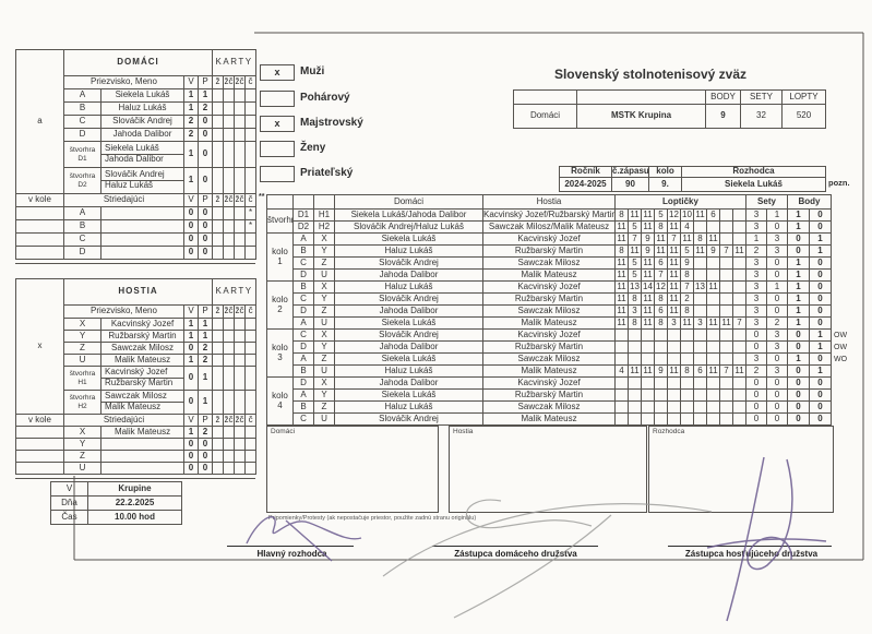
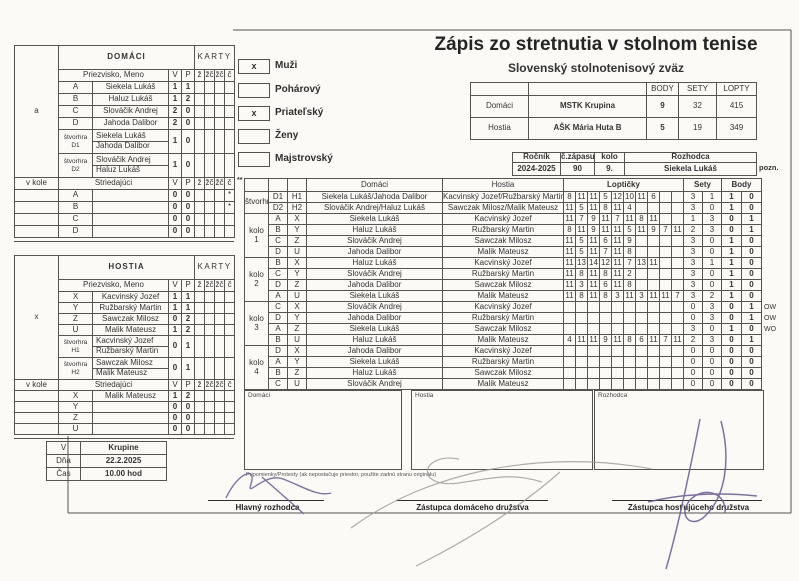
  a	DOMÁCI	KARTY
  Priezvisko, Meno	V	P	ž	žč	žč	č
  A	Siekela Lukáš	1	1
  B	Haluz Lukáš	1	2
  C	Slováčik Andrej	2	0
  D	Jahoda Dalibor	2	0
  	Siekela LukášJahoda Dalibor	1	0
  	Slováčik AndrejHaluz Lukáš	1	0
  v kole	Striedajúci	V	P	ž	žč	žč	č
  	A		0	0				*
  	B		0	0				*
  	C		0	0
  	D		0	0
  x	HOSTIA	KARTY
  Priezvisko, Meno	V	P	ž	žč	žč	č
  X	Kacvinský Jozef	1	1
  Y	Ružbarský Martin	1	1
  Z	Sawczak Milosz	0	2
  U	Malik Mateusz	1	2
  	Kacvinský JozefRužbarský Martin	0	1
  	Sawczak MiloszMalik Mateusz	0	1
  v kole	Striedajúci	V	P	ž	žč	žč	č
  	X	Malik Mateusz	1	2
  	Y		0	0
  	Z		0	0
  	U		0	0
  V	Krupine
  Dňa	22.2.2025
  Čas	10.00 hod
  x
  Muži
  Pohárový
  x
- Majstrovský
+ Priateľský
  Ženy
- Priateľský
+ Majstrovský
+ Zápis zo stretnutia v stolnom tenise
  Slovenský stolnotenisový zväz
  		BODY	SETY	LOPTY
- Domáci	MSTK Krupina	9	32	520
+ Domáci	MSTK Krupina	9	32	415
+ Hostia	AŠK Mária Huta B	5	19	349
  Ročník	č.zápasu	kolo	Rozhodca
  2024-2025	90	9.	Siekela Lukáš
  pozn.
  			Domáci	Hostia	Loptičky	Sety	Body
  štvorhr	D1	H1	Siekela Lukáš/Jahoda Dalibor	Kacvinský Jozef/Ružbarský Martin	8	11	11	5	12	10	11	6			3	1	1	0
  D2	H2	Slováčik Andrej/Haluz Lukáš	Sawczak Milosz/Malik Mateusz	11	5	11	8	11	4					3	0	1	0
  kolo1	A	X	Siekela Lukáš	Kacvinský Jozef	11	7	9	11	7	11	8	11			1	3	0	1
  B	Y	Haluz Lukáš	Ružbarský Martin	8	11	9	11	11	5	11	9	7	11	2	3	0	1
  C	Z	Slováčik Andrej	Sawczak Milosz	11	5	11	6	11	9					3	0	1	0
  D	U	Jahoda Dalibor	Malik Mateusz	11	5	11	7	11	8					3	0	1	0
  kolo2	B	X	Haluz Lukáš	Kacvinský Jozef	11	13	14	12	11	7	13	11			3	1	1	0
  C	Y	Slováčik Andrej	Ružbarský Martin	11	8	11	8	11	2					3	0	1	0
  D	Z	Jahoda Dalibor	Sawczak Milosz	11	3	11	6	11	8					3	0	1	0
  A	U	Siekela Lukáš	Malik Mateusz	11	8	11	8	3	11	3	11	11	7	3	2	1	0
  kolo3	C	X	Slováčik Andrej	Kacvinský Jozef											0	3	0	1
  D	Y	Jahoda Dalibor	Ružbarský Martin											0	3	0	1
  A	Z	Siekela Lukáš	Sawczak Milosz											3	0	1	0
  B	U	Haluz Lukáš	Malik Mateusz	4	11	11	9	11	8	6	11	7	11	2	3	0	1
  kolo4	D	X	Jahoda Dalibor	Kacvinský Jozef											0	0	0	0
  A	Y	Siekela Lukáš	Ružbarský Martin											0	0	0	0
  B	Z	Haluz Lukáš	Sawczak Milosz											0	0	0	0
  C	U	Slováčik Andrej	Malik Mateusz											0	0	0	0
  Hlavný rozhodca
  Zástupca domáceho družstva
  Zástupca hosťujúceho družstva
